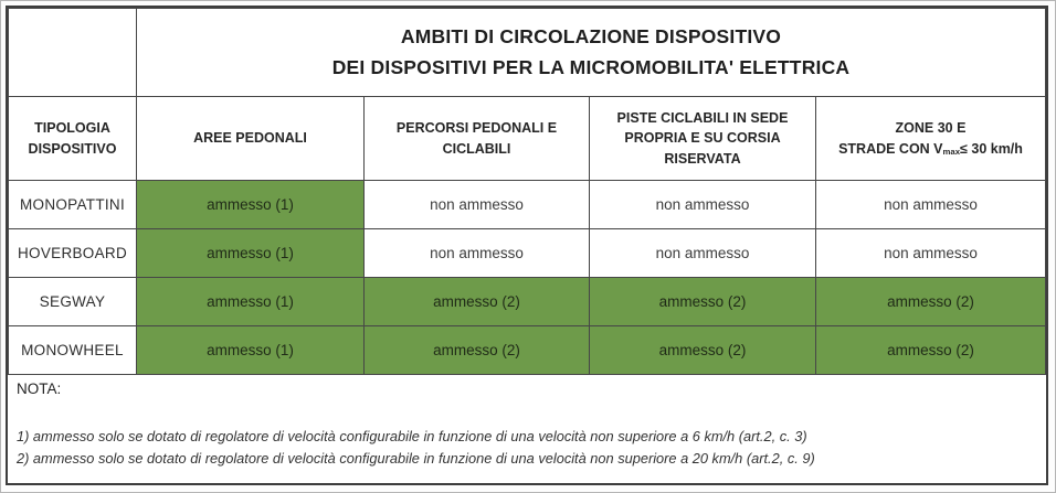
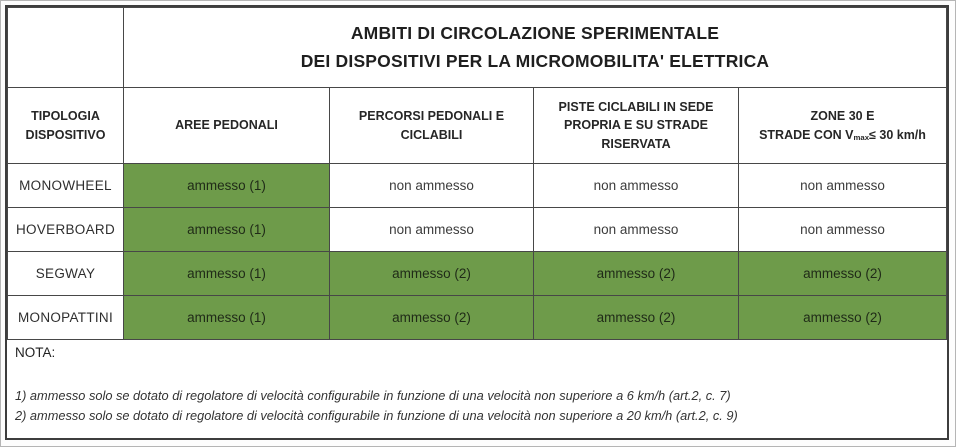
- 	AMBITI DI CIRCOLAZIONE DISPOSITIVO DEI DISPOSITIVI PER LA MICROMOBILITA' ELETTRICA
+ 	AMBITI DI CIRCOLAZIONE SPERIMENTALE DEI DISPOSITIVI PER LA MICROMOBILITA' ELETTRICA
- TIPOLOGIA DISPOSITIVO	AREE PEDONALI	PERCORSI PEDONALI E CICLABILI	PISTE CICLABILI IN SEDE PROPRIA E SU CORSIA RISERVATA	ZONE 30 ESTRADE CON Vmax≤ 30 km/h
+ TIPOLOGIA DISPOSITIVO	AREE PEDONALI	PERCORSI PEDONALI E CICLABILI	PISTE CICLABILI IN SEDE PROPRIA E SU STRADE RISERVATA	ZONE 30 ESTRADE CON Vmax≤ 30 km/h
- MONOPATTINI	ammesso (1)	non ammesso	non ammesso	non ammesso
+ MONOWHEEL	ammesso (1)	non ammesso	non ammesso	non ammesso
  HOVERBOARD	ammesso (1)	non ammesso	non ammesso	non ammesso
  SEGWAY	ammesso (1)	ammesso (2)	ammesso (2)	ammesso (2)
- MONOWHEEL	ammesso (1)	ammesso (2)	ammesso (2)	ammesso (2)
+ MONOPATTINI	ammesso (1)	ammesso (2)	ammesso (2)	ammesso (2)
  NOTA:
- 1) ammesso solo se dotato di regolatore di velocità configurabile in funzione di una velocità non superiore a 6 km/h (art.2, c. 3)
+ 1) ammesso solo se dotato di regolatore di velocità configurabile in funzione di una velocità non superiore a 6 km/h (art.2, c. 7)
  2) ammesso solo se dotato di regolatore di velocità configurabile in funzione di una velocità non superiore a 20 km/h (art.2, c. 9)
